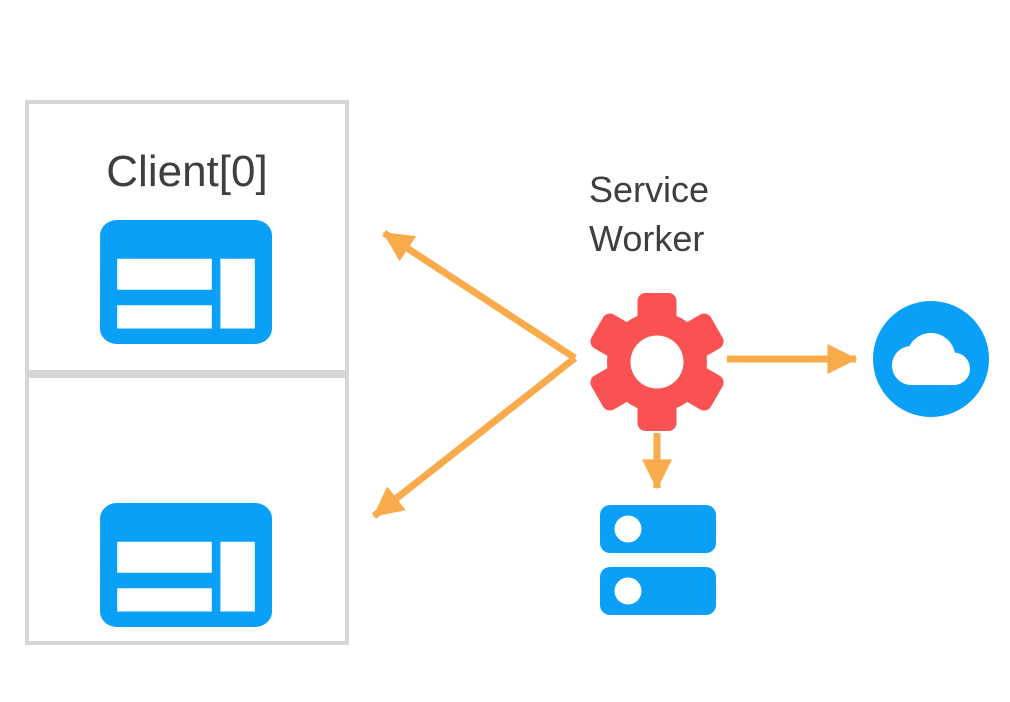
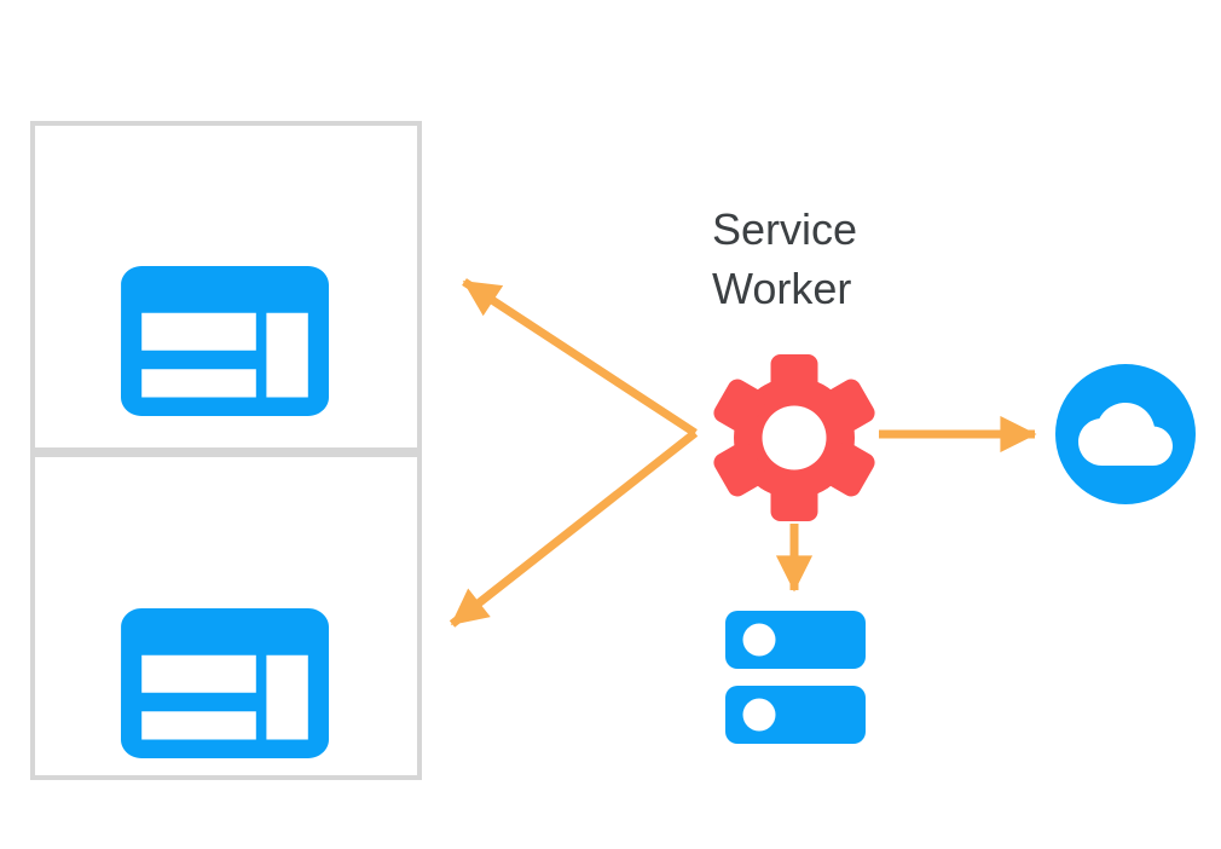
- Client[0]
  Service Worker
